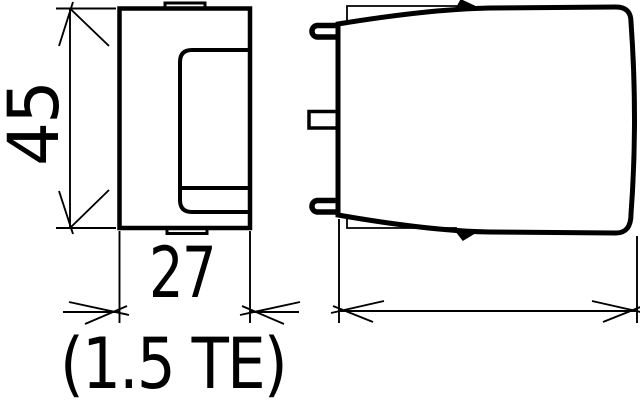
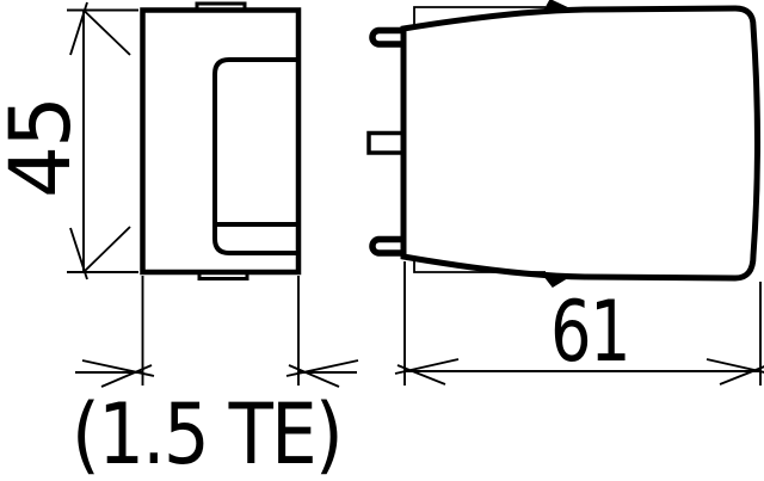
- 27
  (1.5 TE)
+ 61
